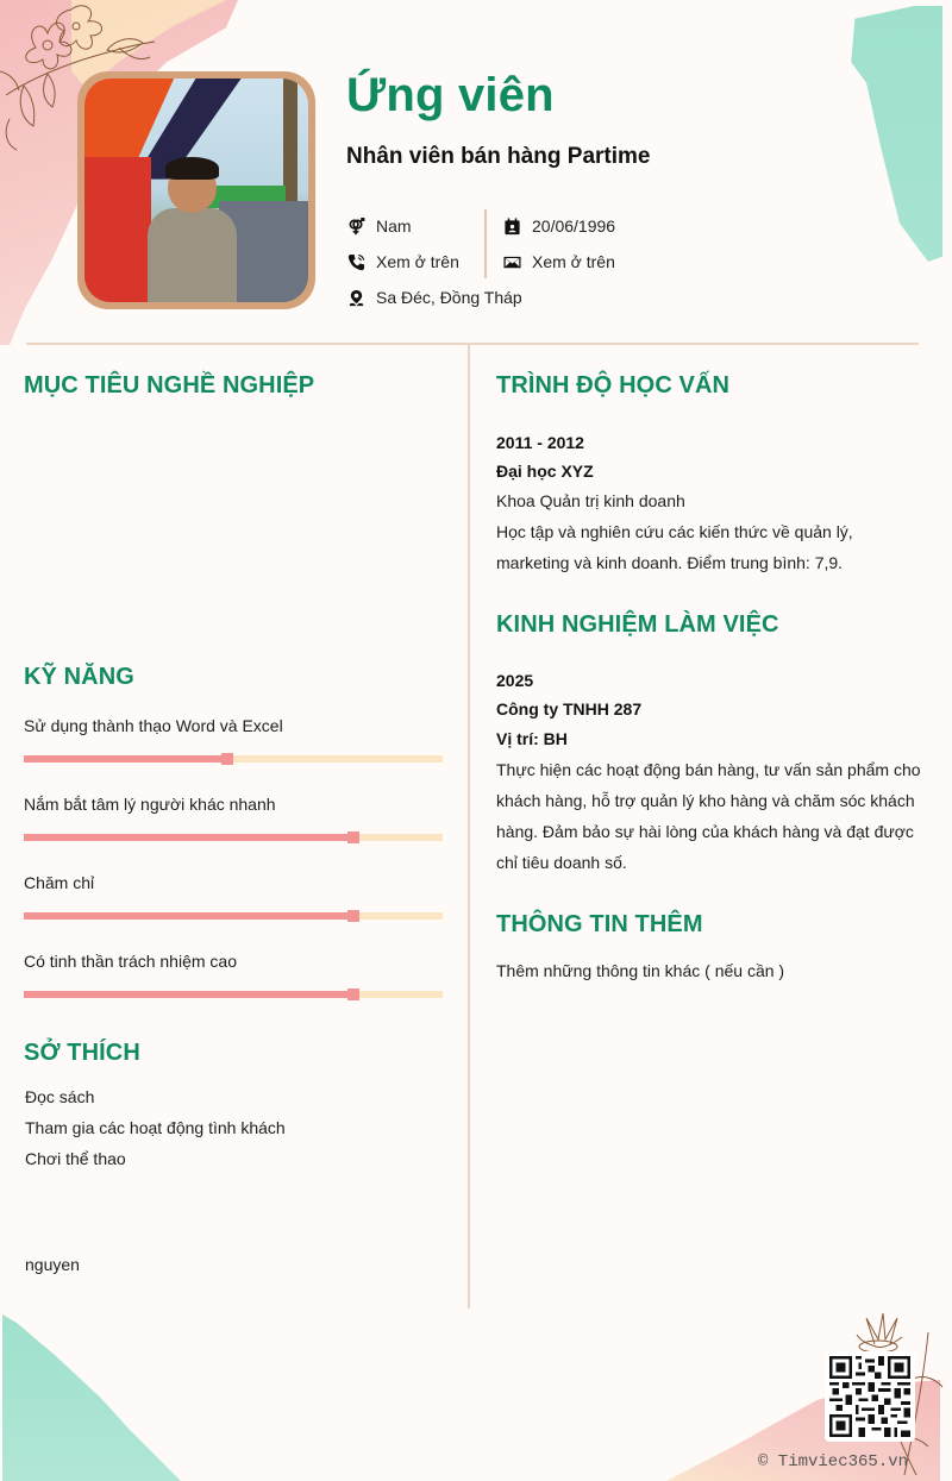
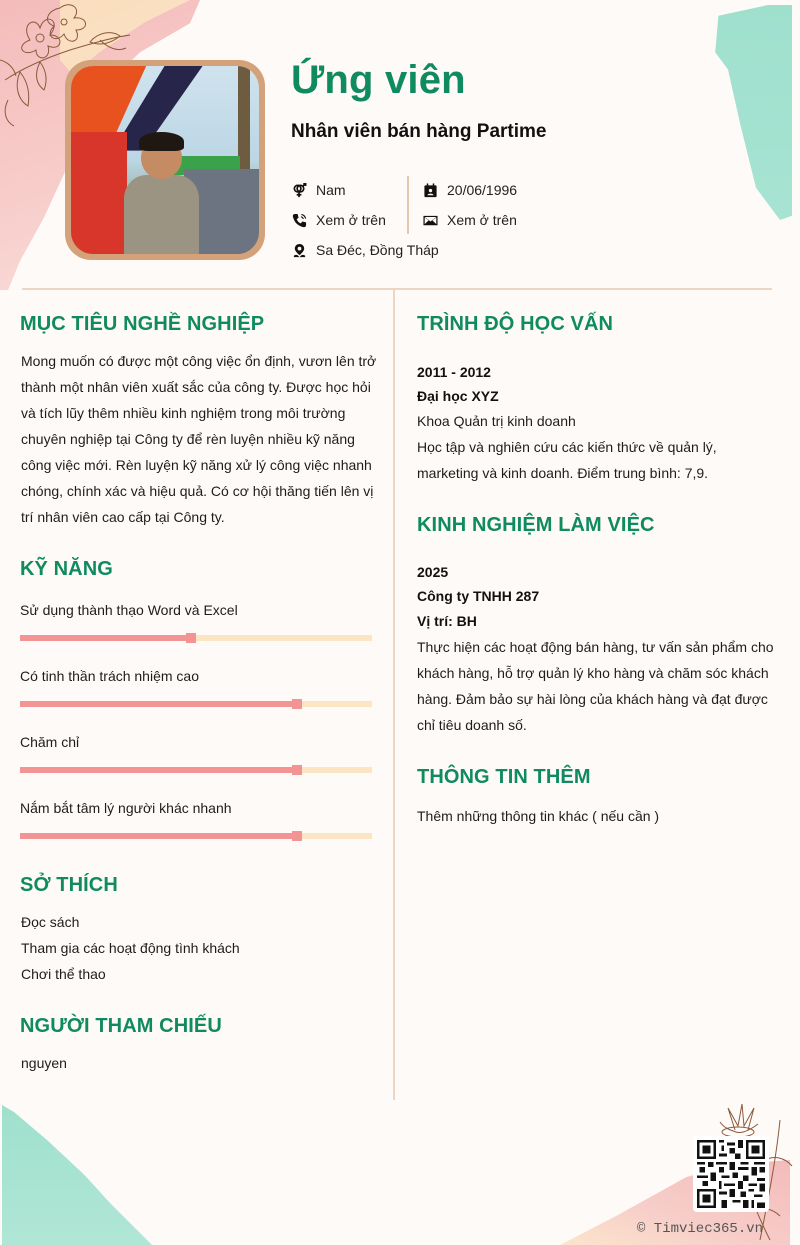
  Ứng viên
  Nhân viên bán hàng Partime
  Nam
  Xem ở trên
  Sa Đéc, Đồng Tháp
  20/06/1996
  Xem ở trên
  MỤC TIÊU NGHỀ NGHIỆP
+ Mong muốn có được một công việc ổn định, vươn lên trở
+ thành một nhân viên xuất sắc của công ty. Được học hỏi
+ và tích lũy thêm nhiều kinh nghiệm trong môi trường
+ chuyên nghiệp tại Công ty để rèn luyện nhiều kỹ năng
+ công việc mới. Rèn luyện kỹ năng xử lý công việc nhanh
+ chóng, chính xác và hiệu quả. Có cơ hội thăng tiến lên vị
+ trí nhân viên cao cấp tại Công ty.
  KỸ NĂNG
  Sử dụng thành thạo Word và Excel
- Nắm bắt tâm lý người khác nhanh
+ Có tinh thần trách nhiệm cao
  Chăm chỉ
- Có tinh thần trách nhiệm cao
+ Nắm bắt tâm lý người khác nhanh
  SỞ THÍCH
  Đọc sách
  Tham gia các hoạt động tình khách
  Chơi thể thao
+ NGƯỜI THAM CHIẾU
  nguyen
  TRÌNH ĐỘ HỌC VẤN
  2011 - 2012
  Đại học XYZ
  Khoa Quản trị kinh doanh
  Học tập và nghiên cứu các kiến thức về quản lý,
  marketing và kinh doanh. Điểm trung bình: 7,9.
  KINH NGHIỆM LÀM VIỆC
  2025
  Công ty TNHH 287
  Vị trí: BH
  Thực hiện các hoạt động bán hàng, tư vấn sản phẩm cho
  khách hàng, hỗ trợ quản lý kho hàng và chăm sóc khách
  hàng. Đảm bảo sự hài lòng của khách hàng và đạt được
  chỉ tiêu doanh số.
  THÔNG TIN THÊM
  Thêm những thông tin khác ( nếu cần )
  © Timviec365.vn
